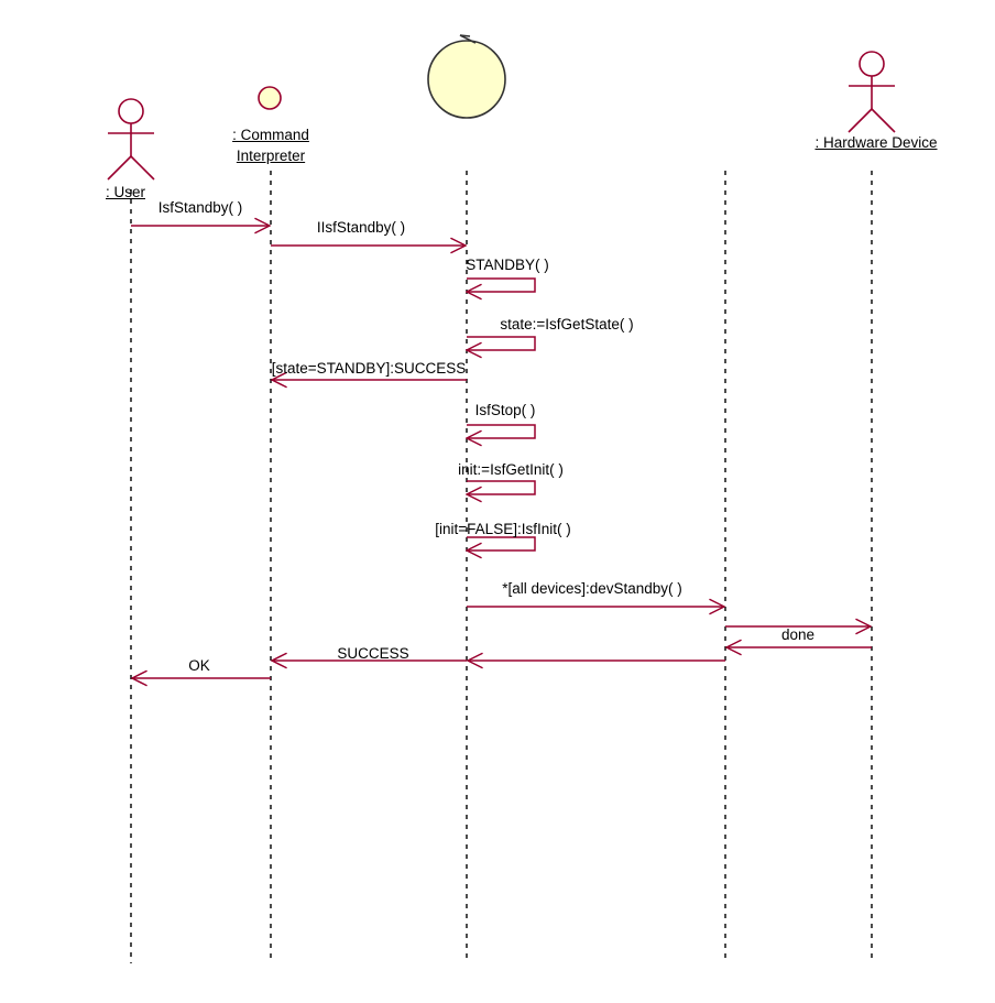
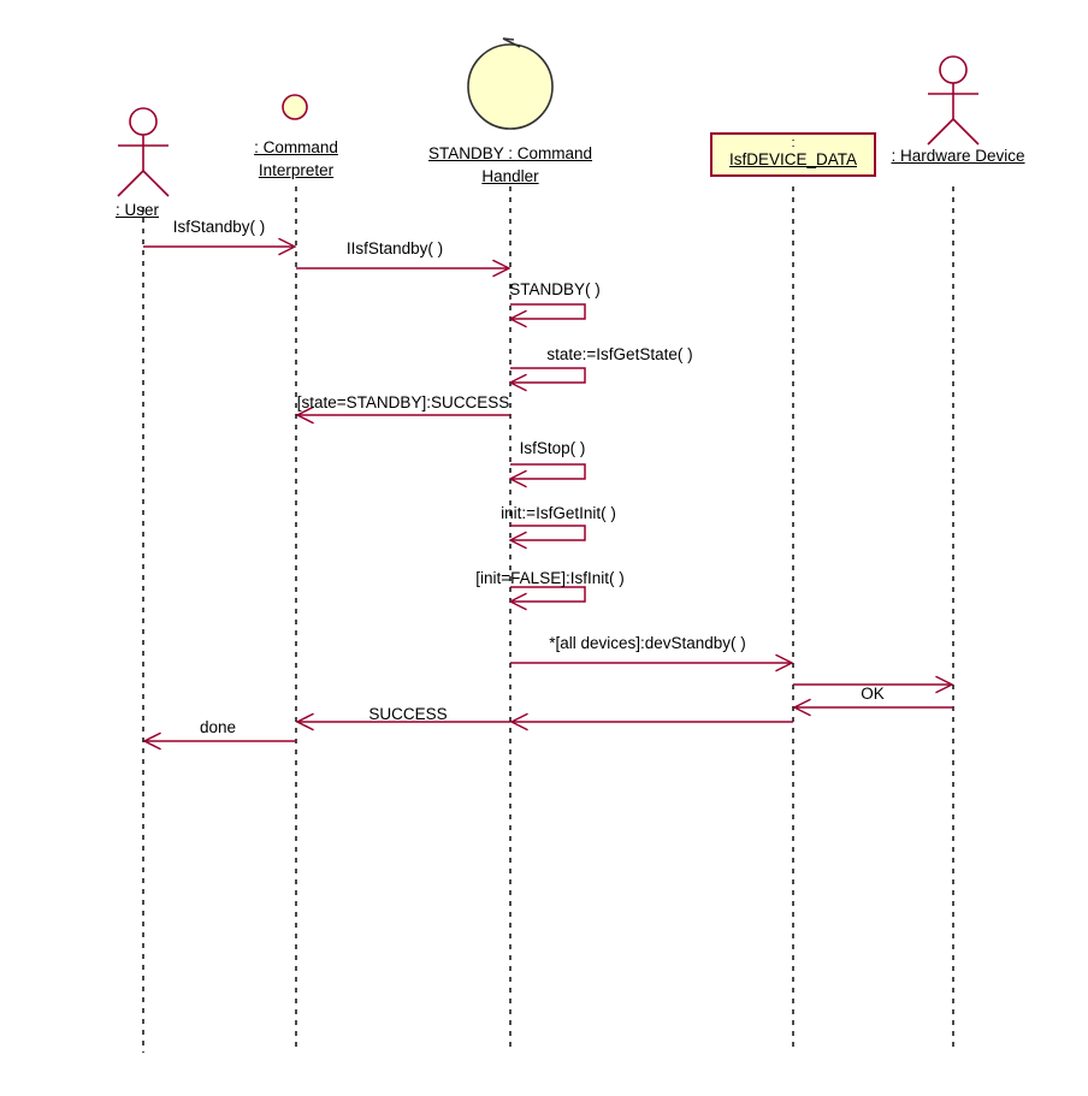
+ :
+ IsfDEVICE_DATA
  : User
  : Command
  Interpreter
+ STANDBY : Command
+ Handler
  : Hardware Device
  IsfStandby( )
  IIsfStandby( )
  STANDBY( )
  state:=IsfGetState( )
  [state=STANDBY]:SUCCESS
  IsfStop( )
  init:=IsfGetInit( )
  [init=FALSE]:IsfInit( )
  *[all devices]:devStandby( )
- done
+ OK
  SUCCESS
- OK
+ done
